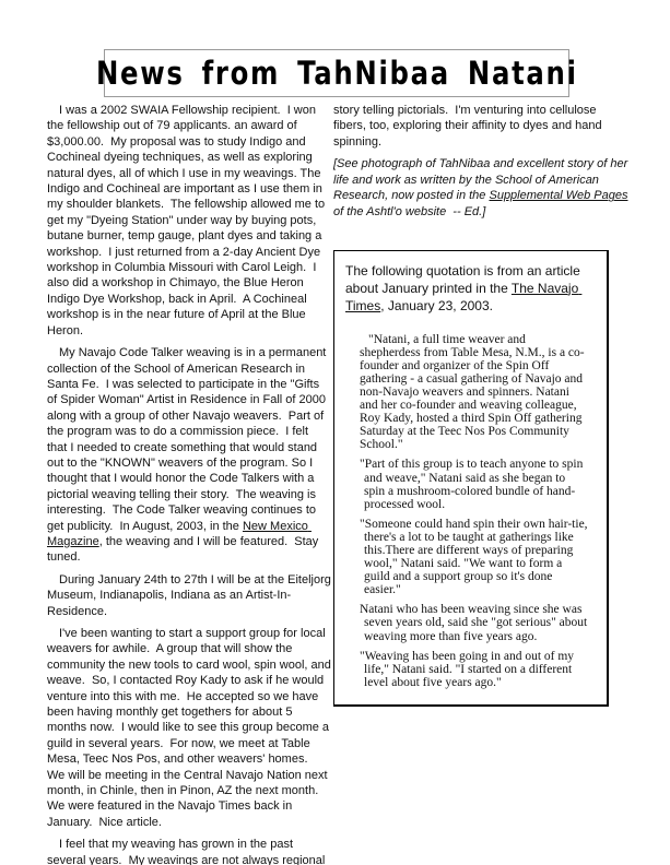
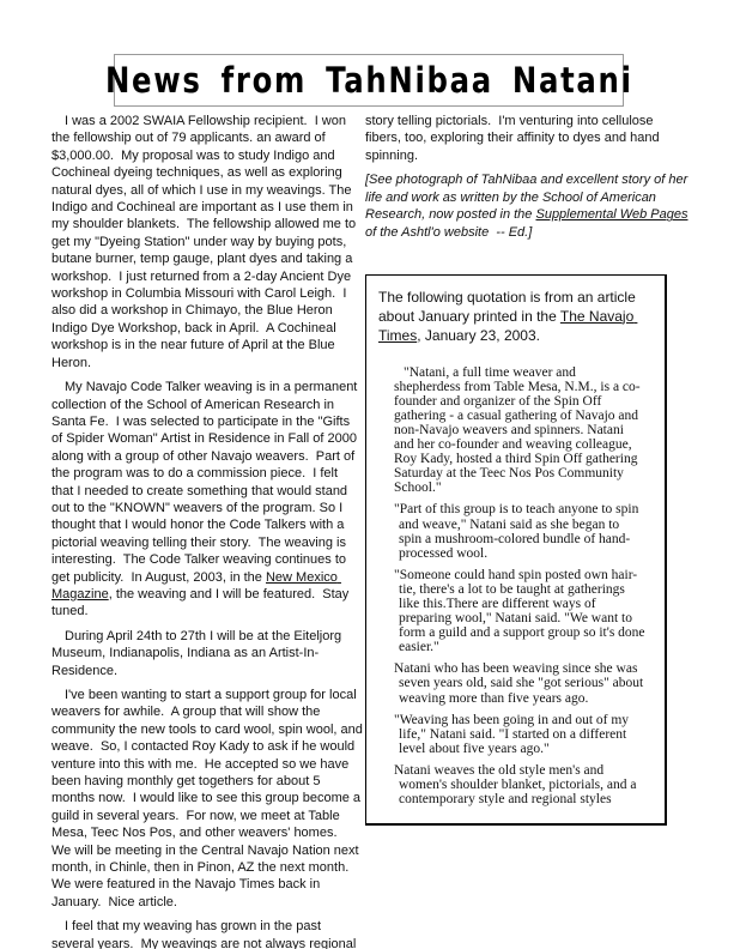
  News from TahNibaa Natani
  I was a 2002 SWAIA Fellowship recipient. I won the fellowship out of 79 applicants. an award of $3,000.00. My proposal was to study Indigo and Cochineal dyeing techniques, as well as exploring natural dyes, all of which I use in my weavings. The Indigo and Cochineal are important as I use them in my shoulder blankets. The fellowship allowed me to get my "Dyeing Station" under way by buying pots, butane burner, temp gauge, plant dyes and taking a workshop. I just returned from a 2-day Ancient Dye workshop in Columbia Missouri with Carol Leigh. I also did a workshop in Chimayo, the Blue Heron Indigo Dye Workshop, back in April. A Cochineal workshop is in the near future of April at the Blue Heron.
  My Navajo Code Talker weaving is in a permanent collection of the School of American Research in Santa Fe. I was selected to participate in the "Gifts of Spider Woman" Artist in Residence in Fall of 2000 along with a group of other Navajo weavers. Part of the program was to do a commission piece. I felt that I needed to create something that would stand out to the "KNOWN" weavers of the program. So I thought that I would honor the Code Talkers with a pictorial weaving telling their story. The weaving is interesting. The Code Talker weaving continues to get publicity. In August, 2003, in the New Mexico Magazine, the weaving and I will be featured. Stay tuned.
- During January 24th to 27th I will be at the Eiteljorg Museum, Indianapolis, Indiana as an Artist-In-Residence.
+ During April 24th to 27th I will be at the Eiteljorg Museum, Indianapolis, Indiana as an Artist-In-Residence.
  I've been wanting to start a support group for local weavers for awhile. A group that will show the community the new tools to card wool, spin wool, and weave. So, I contacted Roy Kady to ask if he would venture into this with me. He accepted so we have been having monthly get togethers for about 5 months now. I would like to see this group become a guild in several years. For now, we meet at Table Mesa, Teec Nos Pos, and other weavers' homes. We will be meeting in the Central Navajo Nation next month, in Chinle, then in Pinon, AZ the next month. We were featured in the Navajo Times back in January. Nice article.
  story telling pictorials. I'm venturing into cellulose fibers, too, exploring their affinity to dyes and hand spinning.
  [See photograph of TahNibaa and excellent story of her life and work as written by the School of American Research, now posted in the Supplemental Web Pages of the Ashtl'o website -- Ed.]
  The following quotation is from an article about January printed in the The Navajo Times, January 23, 2003.
  "Natani, a full time weaver and shepherdess from Table Mesa, N.M., is a co-founder and organizer of the Spin Off gathering - a casual gathering of Navajo and non-Navajo weavers and spinners. Natani and her co-founder and weaving colleague, Roy Kady, hosted a third Spin Off gathering Saturday at the Teec Nos Pos Community School."
  "Part of this group is to teach anyone to spin and weave," Natani said as she began to spin a mushroom-colored bundle of hand-processed wool.
- "Someone could hand spin their own hair-tie, there's a lot to be taught at gatherings like this.There are different ways of preparing wool," Natani said. "We want to form a guild and a support group so it's done easier."
+ "Someone could hand spin posted own hair-tie, there's a lot to be taught at gatherings like this.There are different ways of preparing wool," Natani said. "We want to form a guild and a support group so it's done easier."
  Natani who has been weaving since she was seven years old, said she "got serious" about weaving more than five years ago.
  "Weaving has been going in and out of my life," Natani said. "I started on a different level about five years ago."
+ Natani weaves the old style men's and women's shoulder blanket, pictorials, and a contemporary style and regional styles
